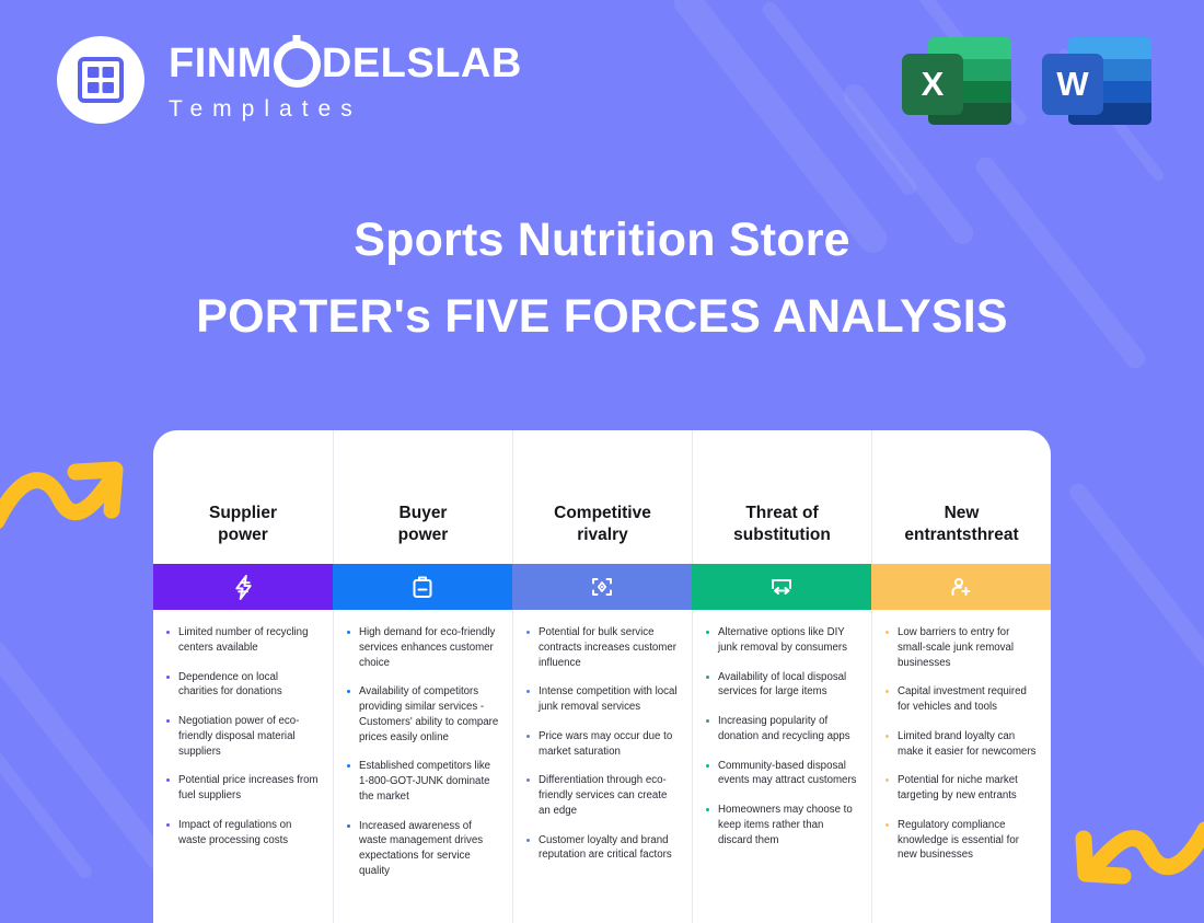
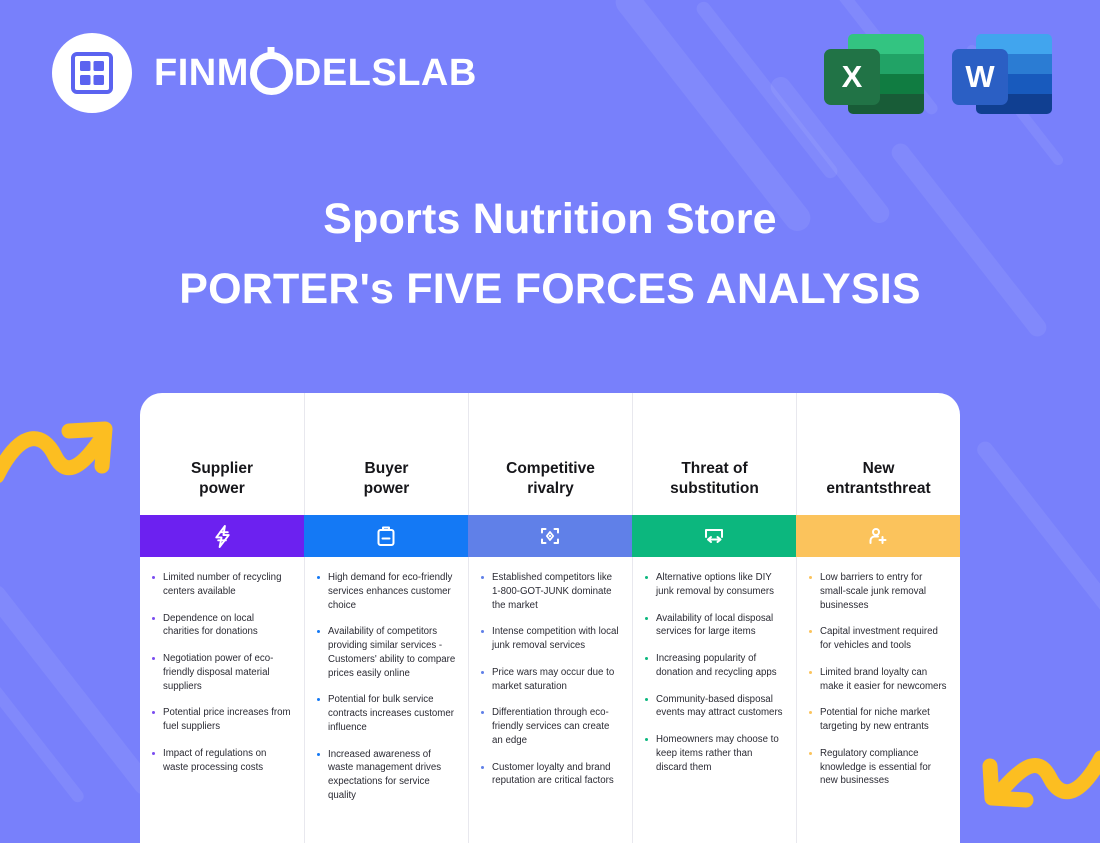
  FINM
  DELSLAB
- Templates
  X
  W
  Sports Nutrition Store
  PORTER's FIVE FORCES ANALYSIS
  Supplier
  power
  Limited number of recycling centers available
  Dependence on local charities for donations
  Negotiation power of eco-friendly disposal material suppliers
  Potential price increases from fuel suppliers
  Impact of regulations on waste processing costs
  Buyer
  power
  High demand for eco-friendly services enhances customer choice
  Availability of competitors providing similar services - Customers' ability to compare prices easily online
- Established competitors like 1-800-GOT-JUNK dominate the market
+ Potential for bulk service contracts increases customer influence
  Increased awareness of waste management drives expectations for service quality
  Competitive
  rivalry
- Potential for bulk service contracts increases customer influence
+ Established competitors like 1-800-GOT-JUNK dominate the market
  Intense competition with local junk removal services
  Price wars may occur due to market saturation
  Differentiation through eco-friendly services can create an edge
  Customer loyalty and brand reputation are critical factors
  Threat of
  substitution
  Alternative options like DIY junk removal by consumers
  Availability of local disposal services for large items
  Increasing popularity of donation and recycling apps
  Community-based disposal events may attract customers
  Homeowners may choose to keep items rather than discard them
  New
  entrantsthreat
  Low barriers to entry for small-scale junk removal businesses
  Capital investment required for vehicles and tools
  Limited brand loyalty can make it easier for newcomers
  Potential for niche market targeting by new entrants
  Regulatory compliance knowledge is essential for new businesses
